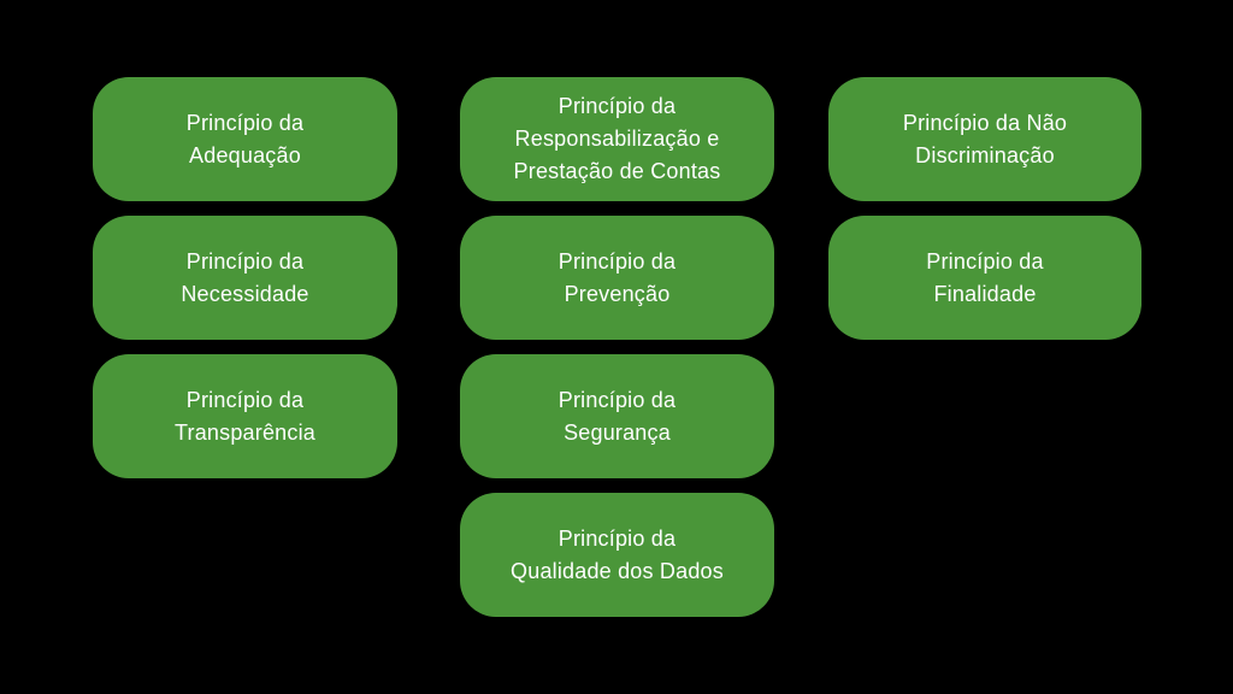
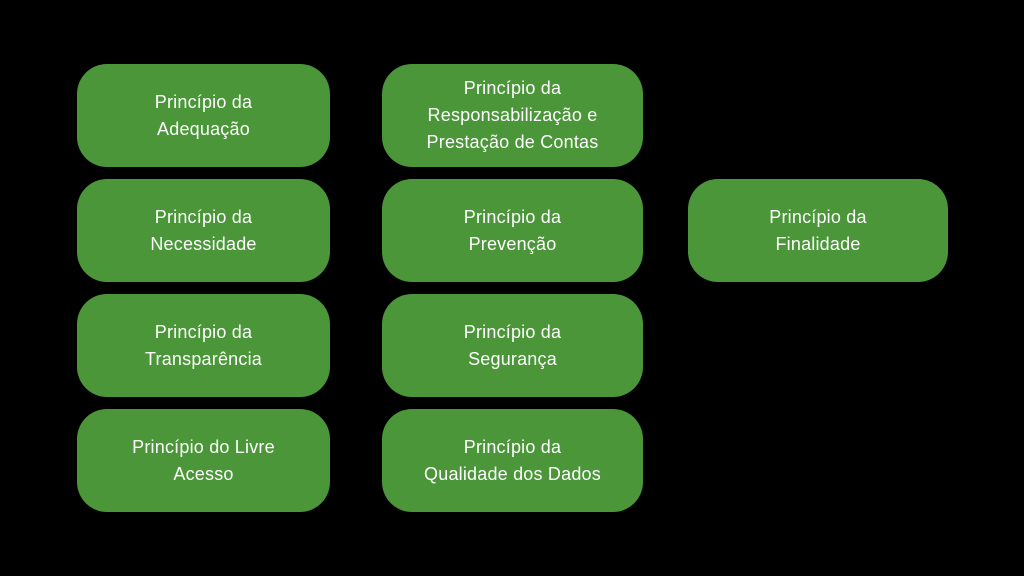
  Princípio da
  Adequação
  Princípio da
  Responsabilização e
  Prestação de Contas
- Princípio da Não
- Discriminação
  Princípio da
  Necessidade
  Princípio da
  Prevenção
  Princípio da
  Finalidade
  Princípio da
  Transparência
  Princípio da
  Segurança
+ Princípio do Livre
+ Acesso
  Princípio da
  Qualidade dos Dados
